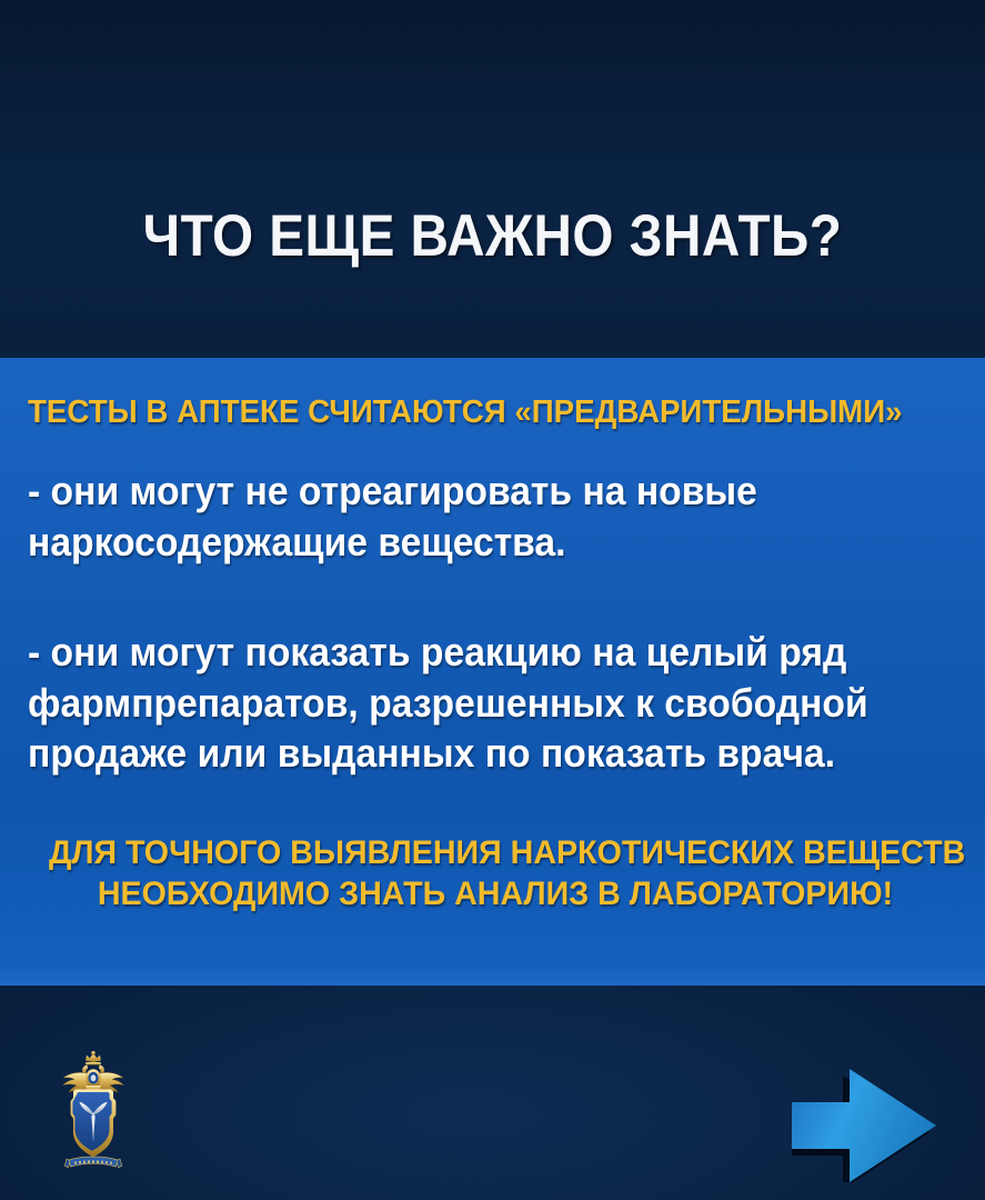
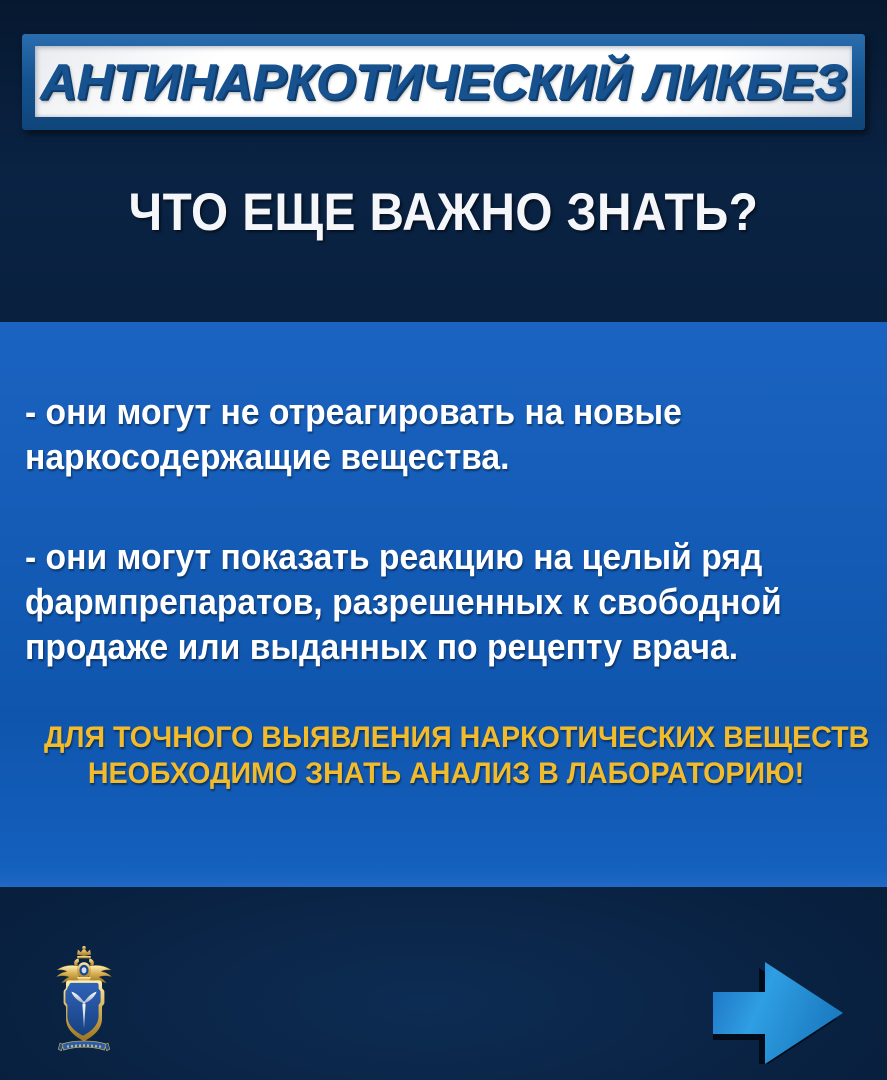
+ АНТИНАРКОТИЧЕСКИЙ ЛИКБЕЗ
  ЧТО ЕЩЕ ВАЖНО ЗНАТЬ?
- ТЕСТЫ В АПТЕКЕ СЧИТАЮТСЯ «ПРЕДВАРИТЕЛЬНЫМИ»
  - они могут не отреагировать на новые наркосодержащие вещества.
- - они могут показать реакцию на целый ряд фармпрепаратов, разрешенных к свободной продаже или выданных по показать врача.
+ - они могут показать реакцию на целый ряд фармпрепаратов, разрешенных к свободной продаже или выданных по рецепту врача.
  ДЛЯ ТОЧНОГО ВЫЯВЛЕНИЯ НАРКОТИЧЕСКИХ ВЕЩЕСТВ
  НЕОБХОДИМО ЗНАТЬ АНАЛИЗ В ЛАБОРАТОРИЮ!
